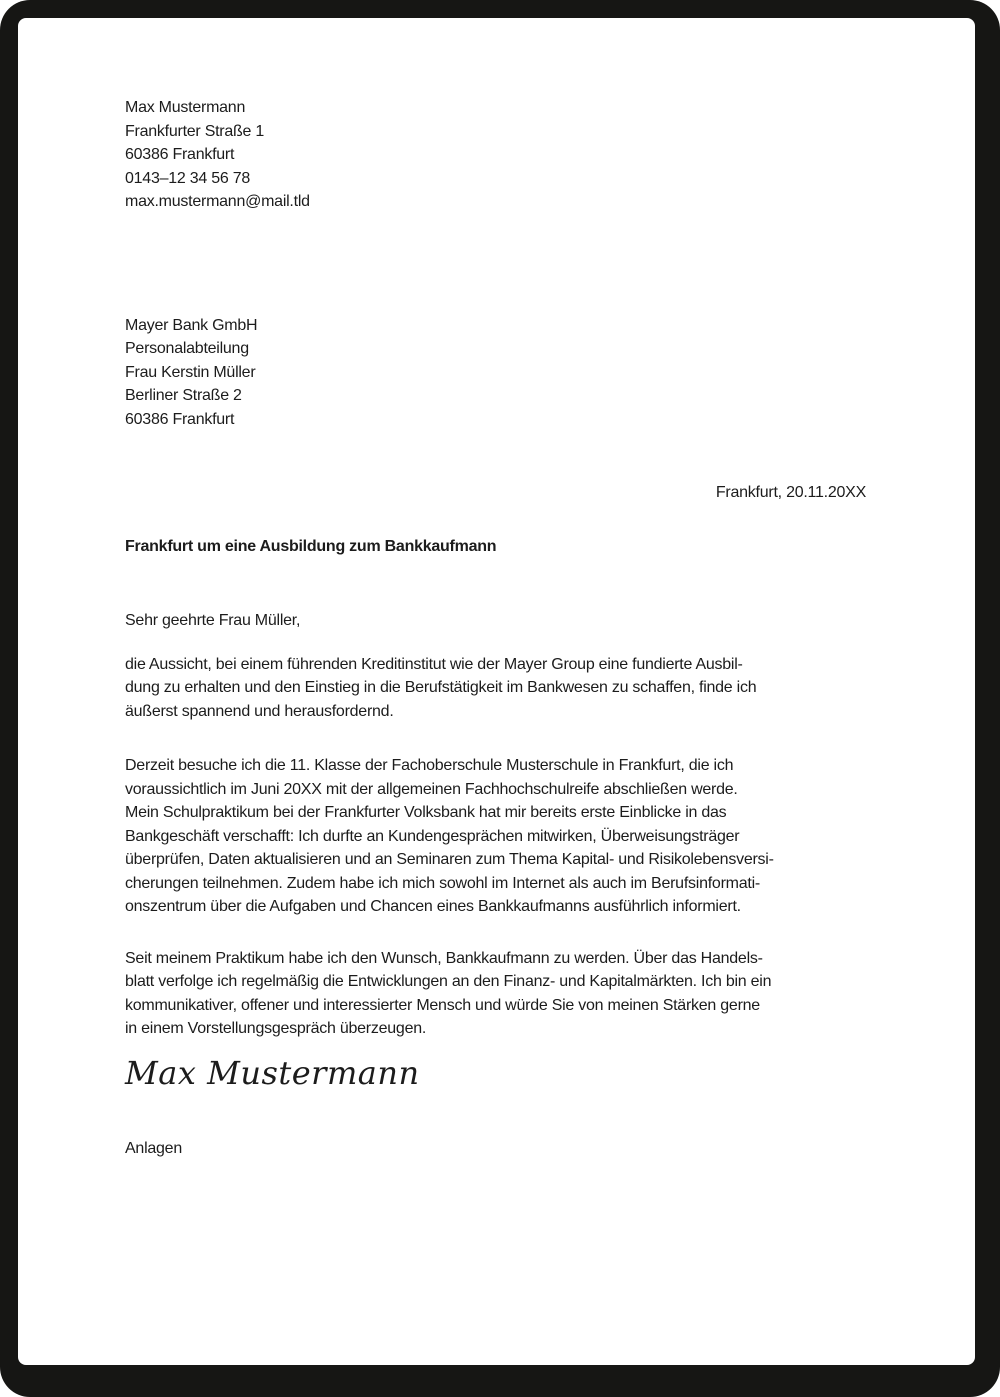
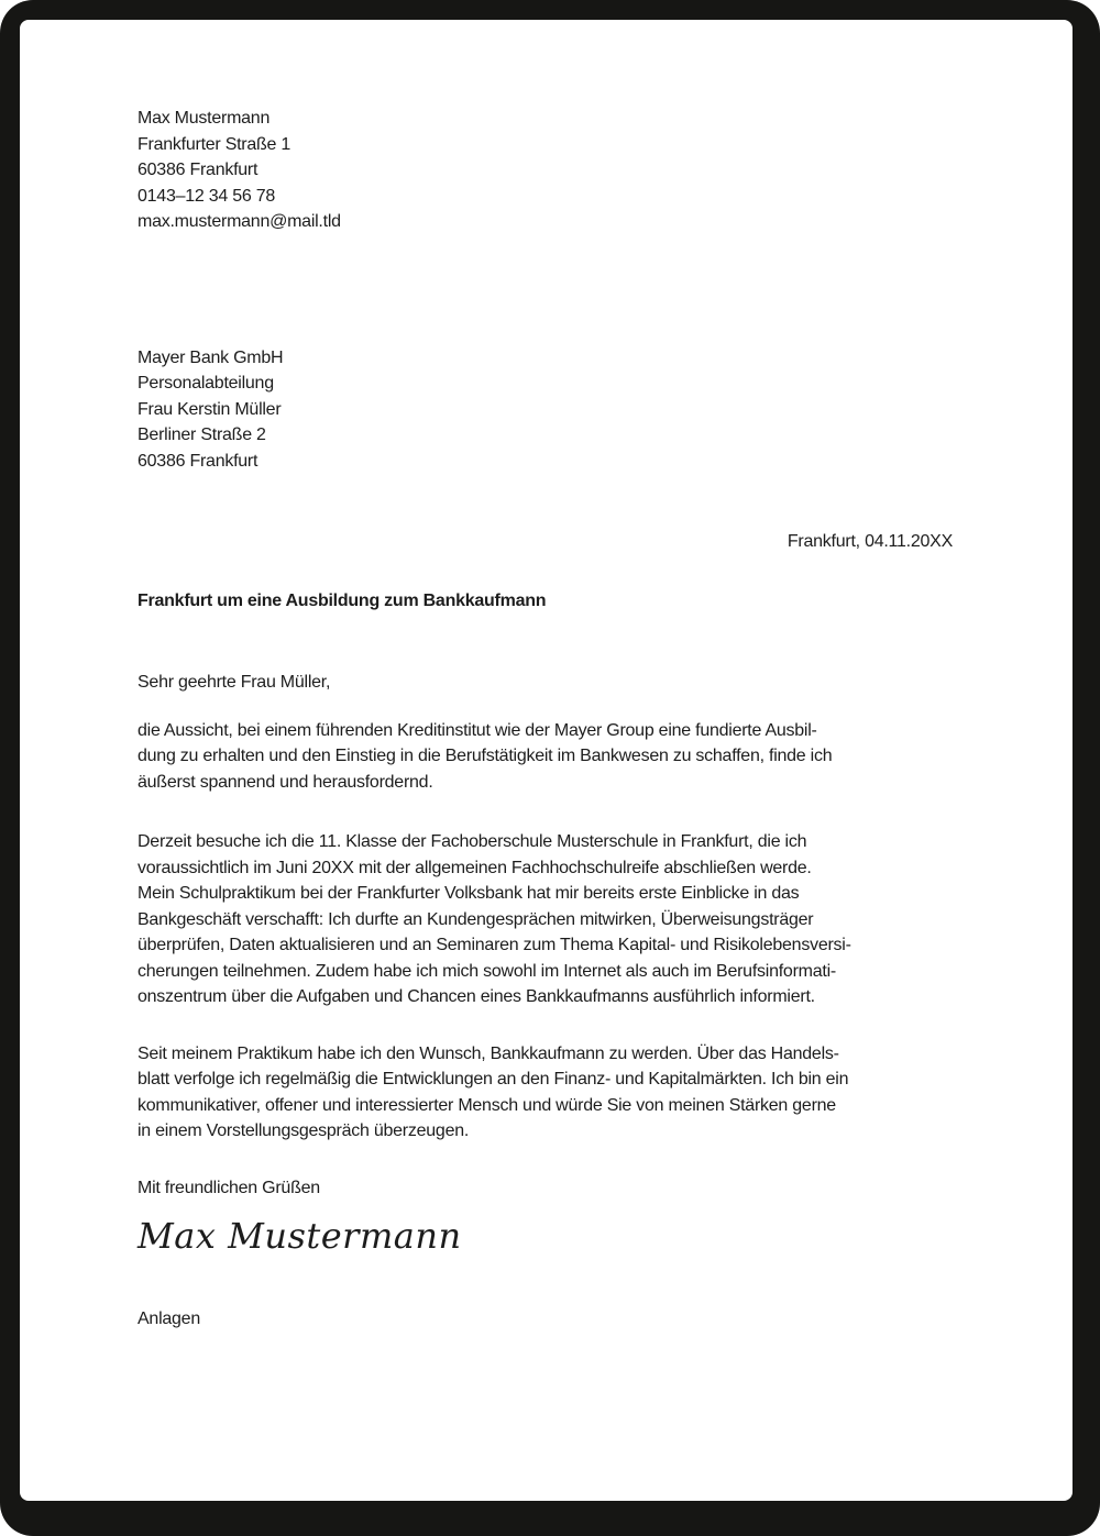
  Max Mustermann
  Frankfurter Straße 1
  60386 Frankfurt
  0143–12 34 56 78
  max.mustermann@mail.tld
  Mayer Bank GmbH
  Personalabteilung
  Frau Kerstin Müller
  Berliner Straße 2
  60386 Frankfurt
- Frankfurt, 20.11.20XX
+ Frankfurt, 04.11.20XX
  Frankfurt um eine Ausbildung zum Bankkaufmann
  Sehr geehrte Frau Müller,
  die Aussicht, bei einem führenden Kreditinstitut wie der Mayer Group eine fundierte Ausbil-
  dung zu erhalten und den Einstieg in die Berufstätigkeit im Bankwesen zu schaffen, finde ich
  äußerst spannend und herausfordernd.
  Derzeit besuche ich die 11. Klasse der Fachoberschule Musterschule in Frankfurt, die ich
  voraussichtlich im Juni 20XX mit der allgemeinen Fachhochschulreife abschließen werde.
  Mein Schulpraktikum bei der Frankfurter Volksbank hat mir bereits erste Einblicke in das
  Bankgeschäft verschafft: Ich durfte an Kundengesprächen mitwirken, Überweisungsträger
  überprüfen, Daten aktualisieren und an Seminaren zum Thema Kapital- und Risikolebensversi-
  cherungen teilnehmen. Zudem habe ich mich sowohl im Internet als auch im Berufsinformati-
  onszentrum über die Aufgaben und Chancen eines Bankkaufmanns ausführlich informiert.
  Seit meinem Praktikum habe ich den Wunsch, Bankkaufmann zu werden. Über das Handels-
  blatt verfolge ich regelmäßig die Entwicklungen an den Finanz- und Kapitalmärkten. Ich bin ein
  kommunikativer, offener und interessierter Mensch und würde Sie von meinen Stärken gerne
  in einem Vorstellungsgespräch überzeugen.
+ Mit freundlichen Grüßen
  Max Mustermann
  Anlagen
